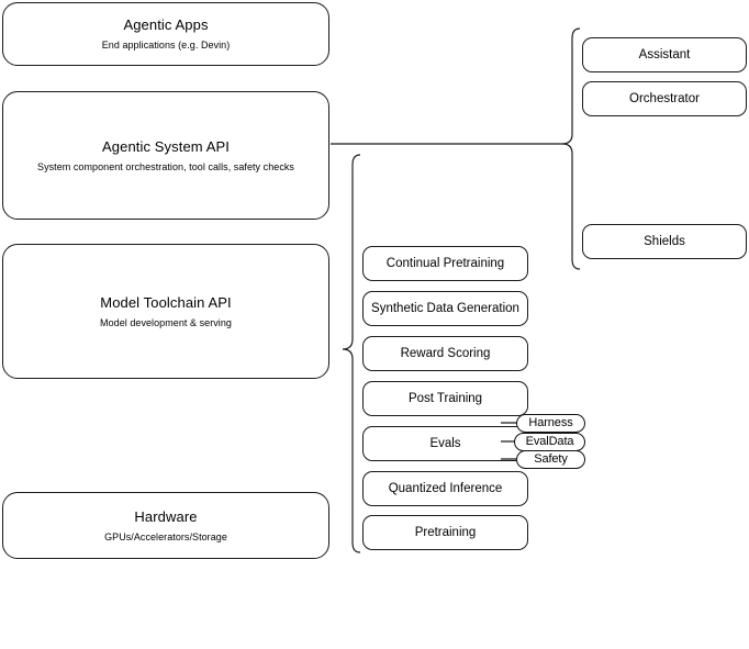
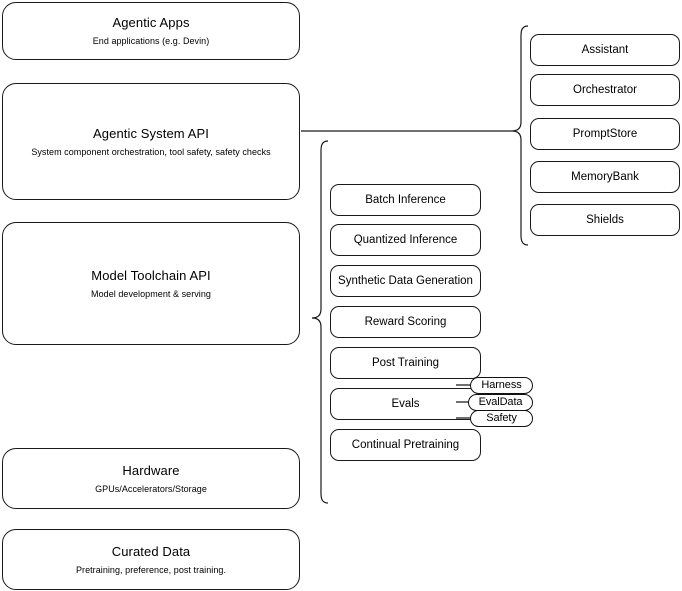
  Agentic Apps
  End applications (e.g. Devin)
  Agentic System API
- System component orchestration, tool calls, safety checks
+ System component orchestration, tool safety, safety checks
  Model Toolchain API
  Model development & serving
  Hardware
  GPUs/Accelerators/Storage
+ Curated Data
+ Pretraining, preference, post training.
+ Batch Inference
- Continual Pretraining
+ Quantized Inference
  Synthetic Data Generation
  Reward Scoring
  Post Training
  Evals
- Quantized Inference
+ Continual Pretraining
- Pretraining
  Harness
  EvalData
  Safety
  Assistant
  Orchestrator
+ PromptStore
+ MemoryBank
  Shields
